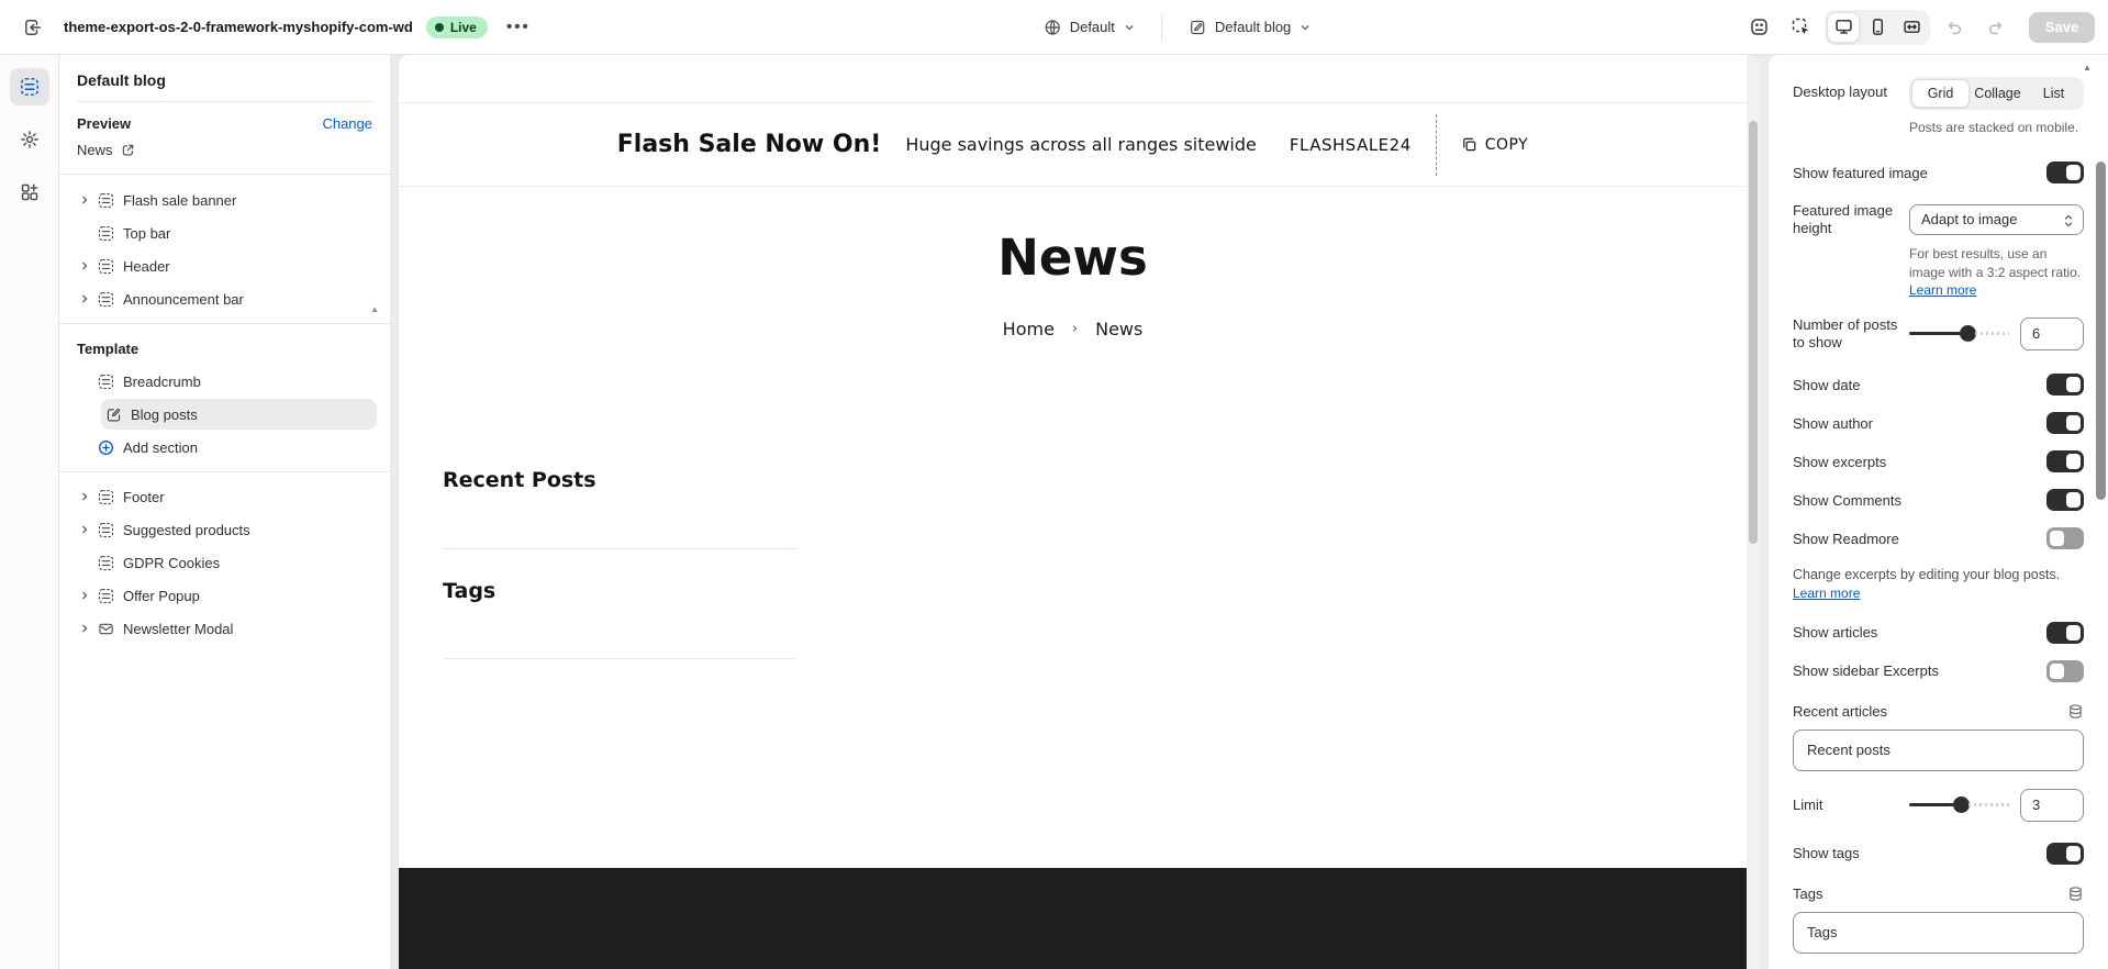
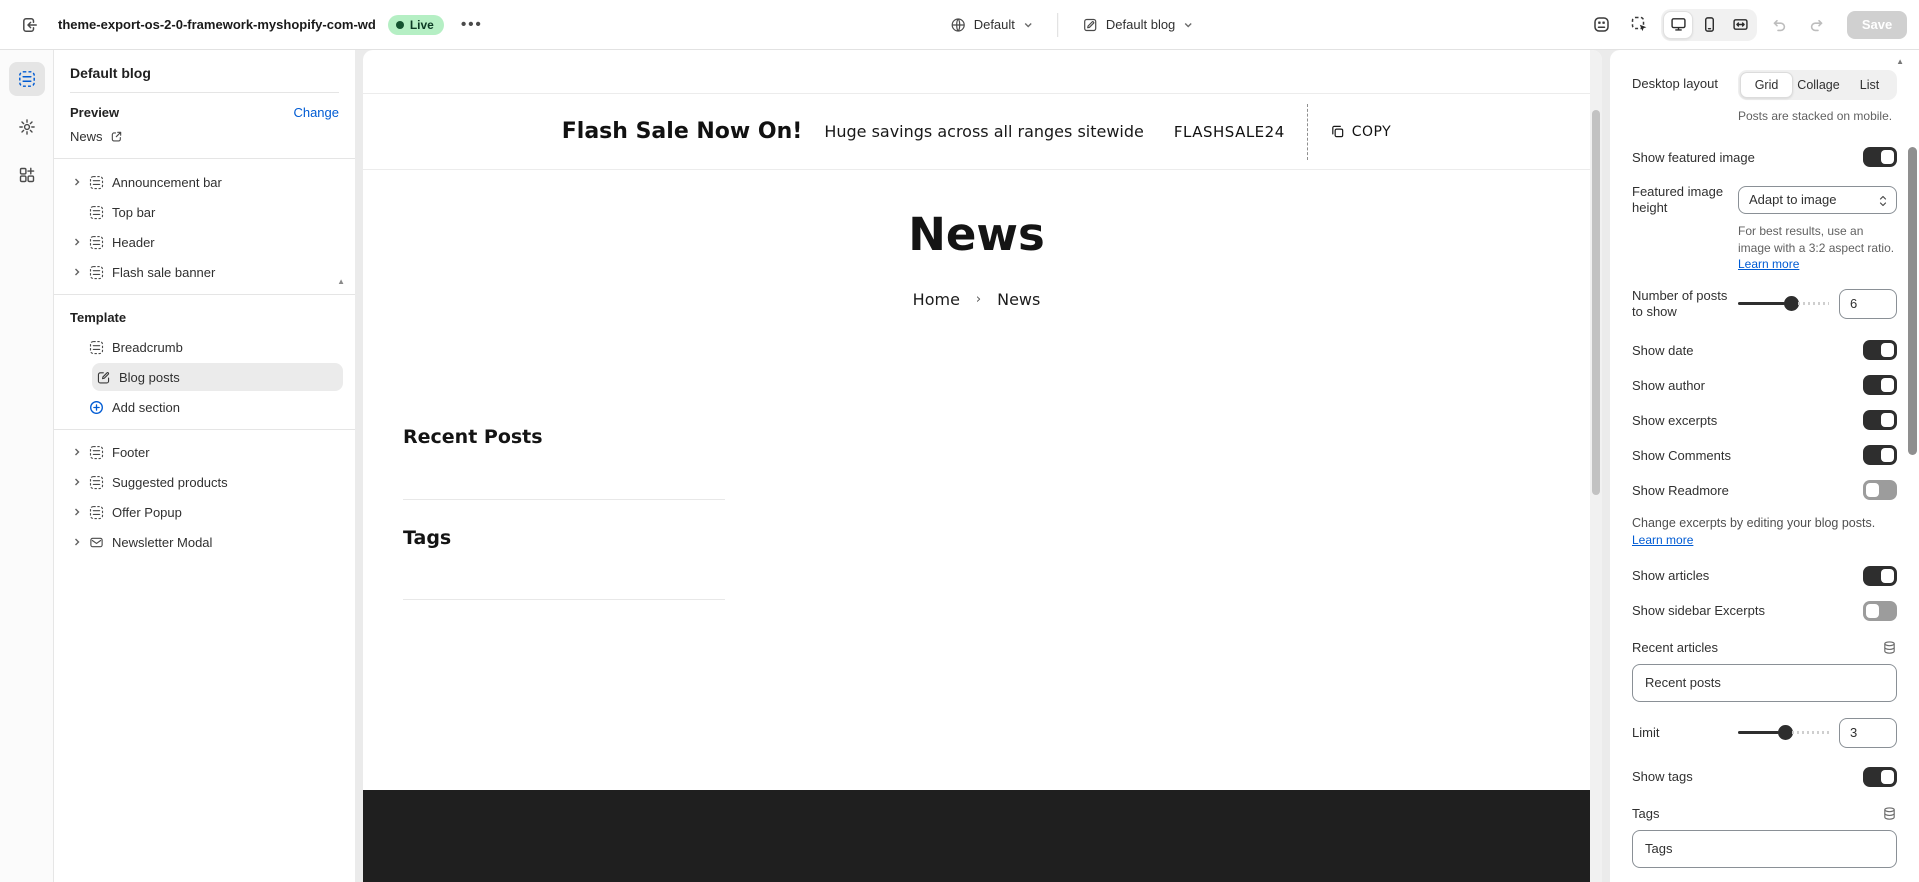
  theme-export-os-2-0-framework-myshopify-com-wd
  Live
  •••
  Default
  Default blog
  Save
  Default blog
  Preview
  Change
  News
  ▲
- Flash sale banner
+ Announcement bar
  Top bar
  Header
- Announcement bar
+ Flash sale banner
  Template
  Breadcrumb
  Blog posts
  Add section
  Footer
  Suggested products
- GDPR Cookies
  Offer Popup
  Newsletter Modal
  Flash Sale Now On!
  Huge savings across all ranges sitewide
  FLASHSALE24
  COPY
  News
  Home
  ›
  News
  Recent Posts
  Tags
  ▲
  Desktop layout
  Grid
  Collage
  List
  Posts are stacked on mobile.
  Show featured image
  Featured image height
  Adapt to image
  For best results, use an image with a 3:2 aspect ratio.
  Learn more
  Number of posts to show
  6
  Show date
  Show author
  Show excerpts
  Show Comments
  Show Readmore
  Change excerpts by editing your blog posts.
  Learn more
  Show articles
  Show sidebar Excerpts
  Recent articles
  Recent posts
  Limit
  3
  Show tags
  Tags
  Tags
